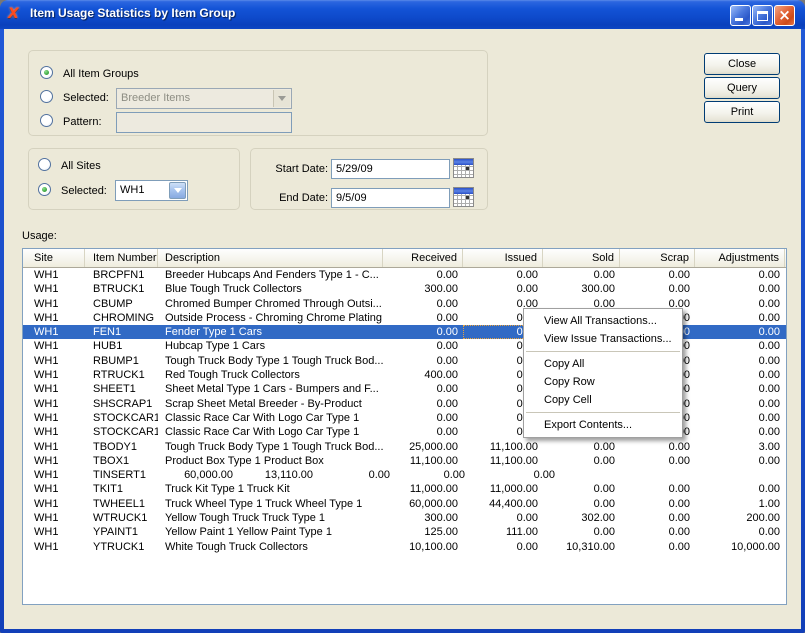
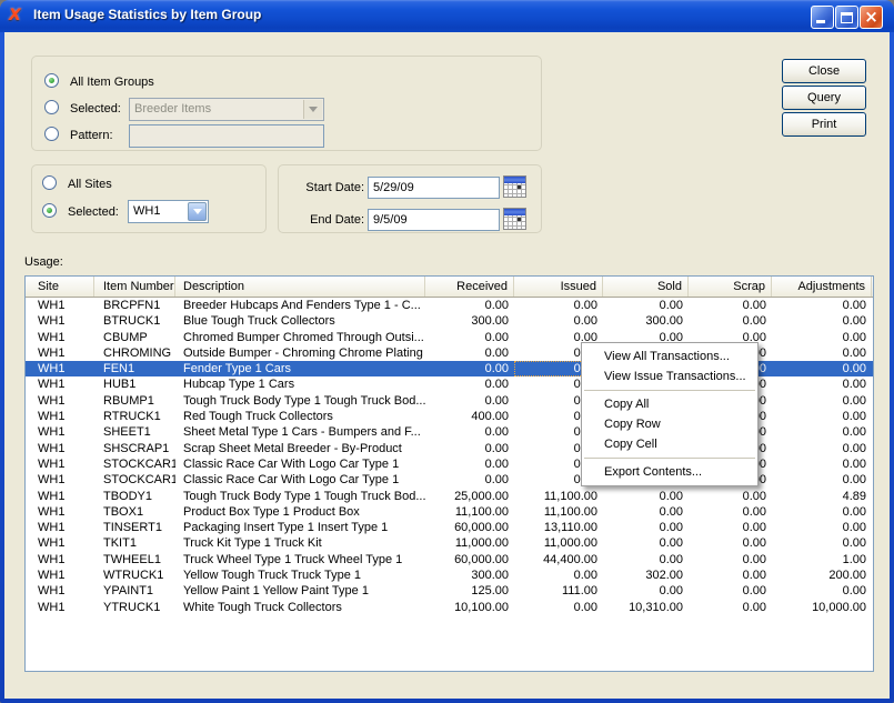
  X
  Item Usage Statistics by Item Group
  ×
  All Item Groups
  Selected:
  Breeder Items
  Pattern:
  Close
  Query
  Print
  All Sites
  Selected:
  WH1
  Start Date:
  5/29/09
  End Date:
  9/5/09
  Usage:
  Site
  Item Number
  Description
  Received
  Issued
  Sold
  Scrap
  Adjustments
  WH1
  BRCPFN1
  Breeder Hubcaps And Fenders Type 1 - C...
  0.00
  0.00
  0.00
  0.00
  0.00
  WH1
  BTRUCK1
  Blue Tough Truck Collectors
  300.00
  0.00
  300.00
  0.00
  0.00
  WH1
  CBUMP
  Chromed Bumper Chromed Through Outsi...
  0.00
  0.00
  0.00
  0.00
  0.00
  WH1
  CHROMING
- Outside Process - Chroming Chrome Plating
+ Outside Bumper - Chroming Chrome Plating
  0.00
  0.00
  WH1
  FEN1
  Fender Type 1 Cars
  0.00
  0.00
  WH1
  HUB1
  Hubcap Type 1 Cars
  0.00
  0.00
  WH1
  RBUMP1
  Tough Truck Body Type 1 Tough Truck Bod...
  0.00
  0.00
  WH1
  RTRUCK1
  Red Tough Truck Collectors
  400.00
  0.00
  WH1
  SHEET1
  Sheet Metal Type 1 Cars - Bumpers and F...
  0.00
  0.00
  WH1
  SHSCRAP1
  Scrap Sheet Metal Breeder - By-Product
  0.00
  0.00
  WH1
  STOCKCAR1
  Classic Race Car With Logo Car Type 1
  0.00
  0.00
  WH1
  STOCKCAR1
  Classic Race Car With Logo Car Type 1
  0.00
  0.00
  WH1
  TBODY1
  Tough Truck Body Type 1 Tough Truck Bod...
  25,000.00
  11,100.00
  0.00
  0.00
- 3.00
+ 4.89
  WH1
  TBOX1
  Product Box Type 1 Product Box
  11,100.00
  11,100.00
  0.00
  0.00
  0.00
  WH1
  TINSERT1
+ Packaging Insert Type 1 Insert Type 1
  60,000.00
  13,110.00
  0.00
  0.00
  0.00
  WH1
  TKIT1
  Truck Kit Type 1 Truck Kit
  11,000.00
  11,000.00
  0.00
  0.00
  0.00
  WH1
  TWHEEL1
  Truck Wheel Type 1 Truck Wheel Type 1
  60,000.00
  44,400.00
  0.00
  0.00
  1.00
  WH1
  WTRUCK1
  Yellow Tough Truck Truck Type 1
  300.00
  0.00
  302.00
  0.00
  200.00
  WH1
  YPAINT1
  Yellow Paint 1 Yellow Paint Type 1
  125.00
  111.00
  0.00
  0.00
  0.00
  WH1
  YTRUCK1
  White Tough Truck Collectors
  10,100.00
  0.00
  10,310.00
  0.00
  10,000.00
  View All Transactions...
  View Issue Transactions...
  Copy All
  Copy Row
  Copy Cell
  Export Contents...
